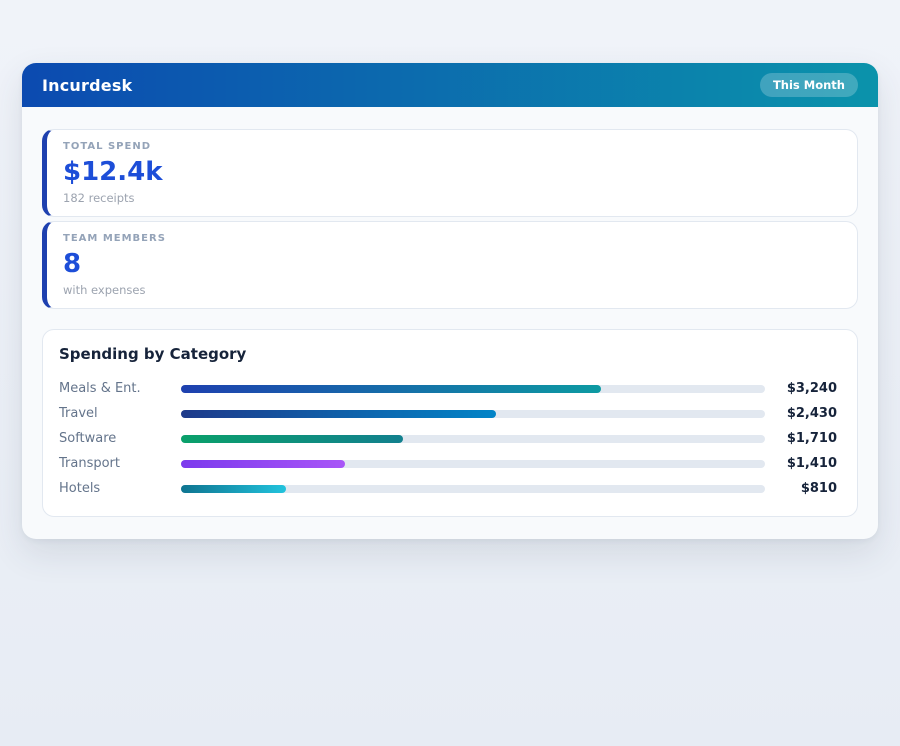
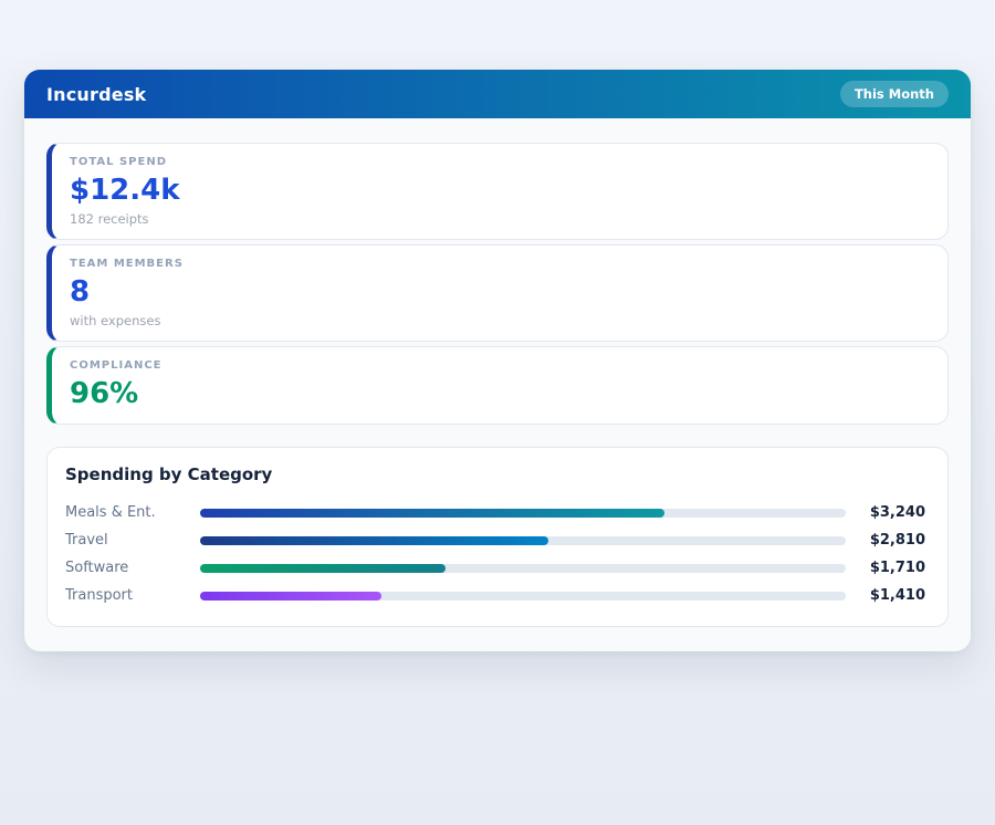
  Incurdesk
  This Month
  TOTAL SPEND
  $12.4k
  182 receipts
  TEAM MEMBERS
  8
  with expenses
+ COMPLIANCE
+ 96%
  Spending by Category
  Meals & Ent.
  $3,240
  Travel
- $2,430
+ $2,810
  Software
  $1,710
  Transport
  $1,410
- Hotels
- $810
